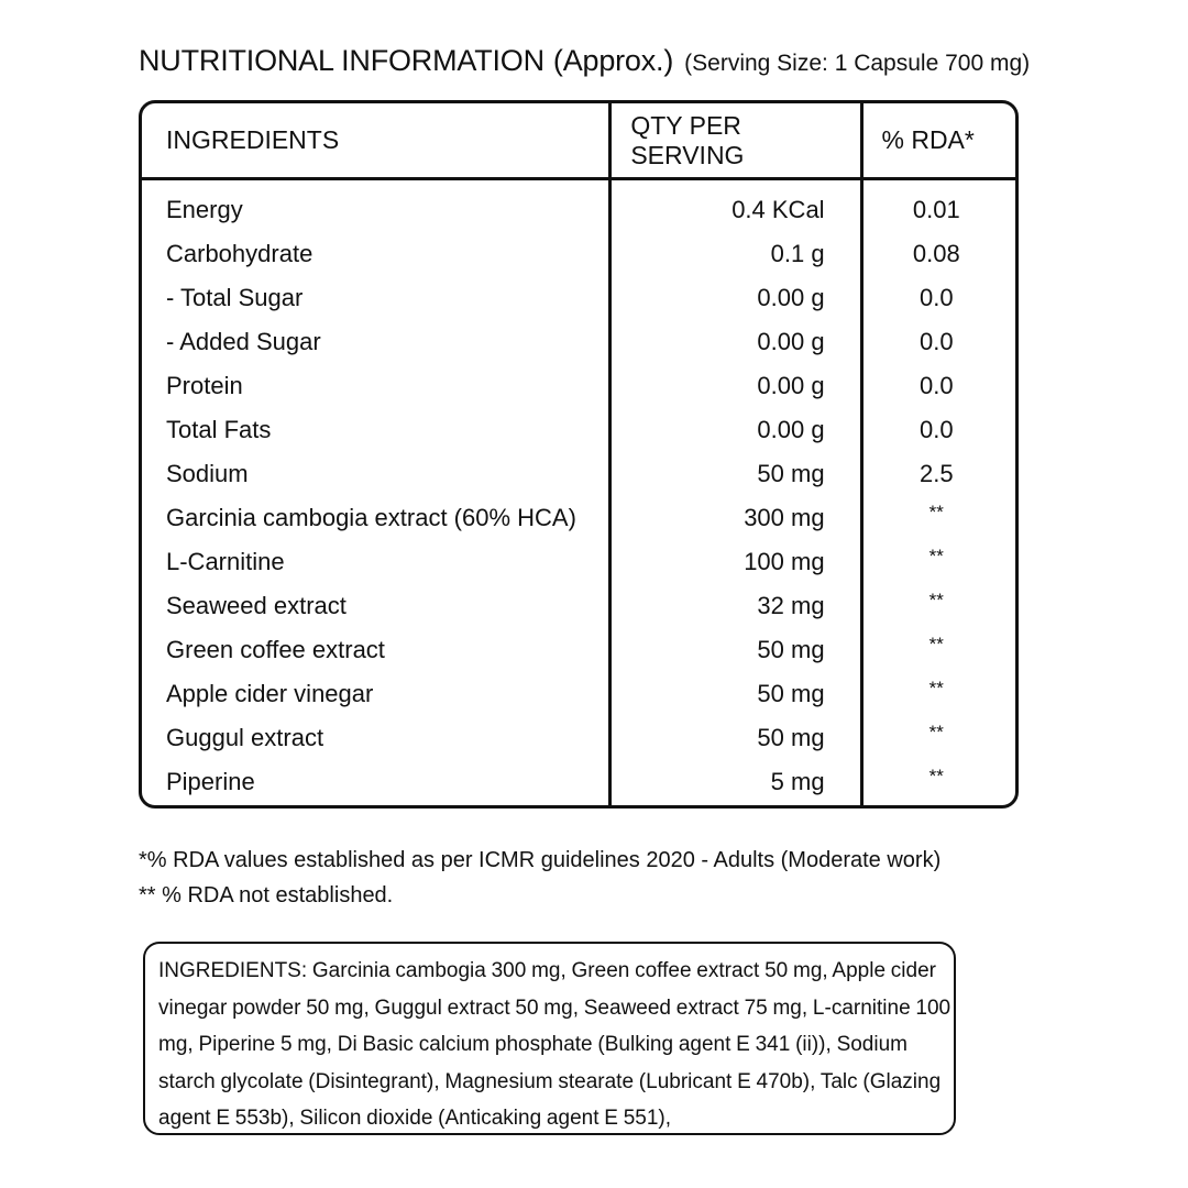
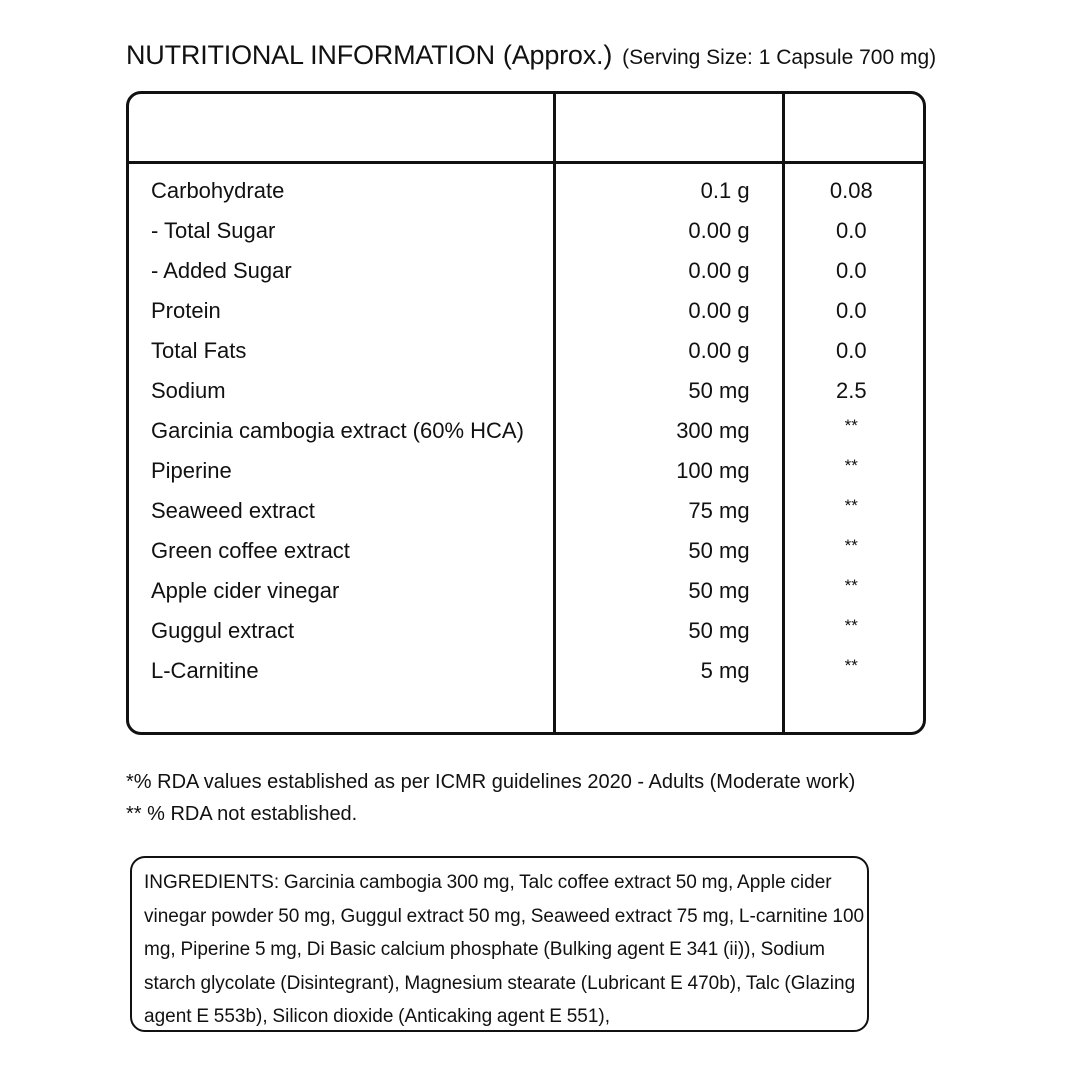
  NUTRITIONAL INFORMATION
  (Approx.)
  (Serving Size: 1 Capsule 700 mg)
- INGREDIENTS
- QTY PER SERVING
- % RDA*
- Energy
- 0.4 KCal
- 0.01
  Carbohydrate
  0.1 g
  0.08
  - Total Sugar
  0.00 g
  0.0
  - Added Sugar
  0.00 g
  0.0
  Protein
  0.00 g
  0.0
  Total Fats
  0.00 g
  0.0
  Sodium
  50 mg
  2.5
  Garcinia cambogia extract (60% HCA)
  300 mg
  **
- L-Carnitine
+ Piperine
  100 mg
  **
  Seaweed extract
- 32 mg
+ 75 mg
  **
  Green coffee extract
  50 mg
  **
  Apple cider vinegar
  50 mg
  **
  Guggul extract
  50 mg
  **
- Piperine
+ L-Carnitine
  5 mg
  **
  *% RDA values established as per ICMR guidelines 2020 - Adults (Moderate work)
  ** % RDA not established.
- INGREDIENTS: Garcinia cambogia 300 mg, Green coffee extract 50 mg, Apple cider vinegar powder 50 mg, Guggul extract 50 mg, Seaweed extract 75 mg, L-carnitine 100 mg, Piperine 5 mg, Di Basic calcium phosphate (Bulking agent E 341 (ii)), Sodium starch glycolate (Disintegrant), Magnesium stearate (Lubricant E 470b), Talc (Glazing agent E 553b), Silicon dioxide (Anticaking agent E 551),
+ INGREDIENTS: Garcinia cambogia 300 mg, Talc coffee extract 50 mg, Apple cider vinegar powder 50 mg, Guggul extract 50 mg, Seaweed extract 75 mg, L-carnitine 100 mg, Piperine 5 mg, Di Basic calcium phosphate (Bulking agent E 341 (ii)), Sodium starch glycolate (Disintegrant), Magnesium stearate (Lubricant E 470b), Talc (Glazing agent E 553b), Silicon dioxide (Anticaking agent E 551),
